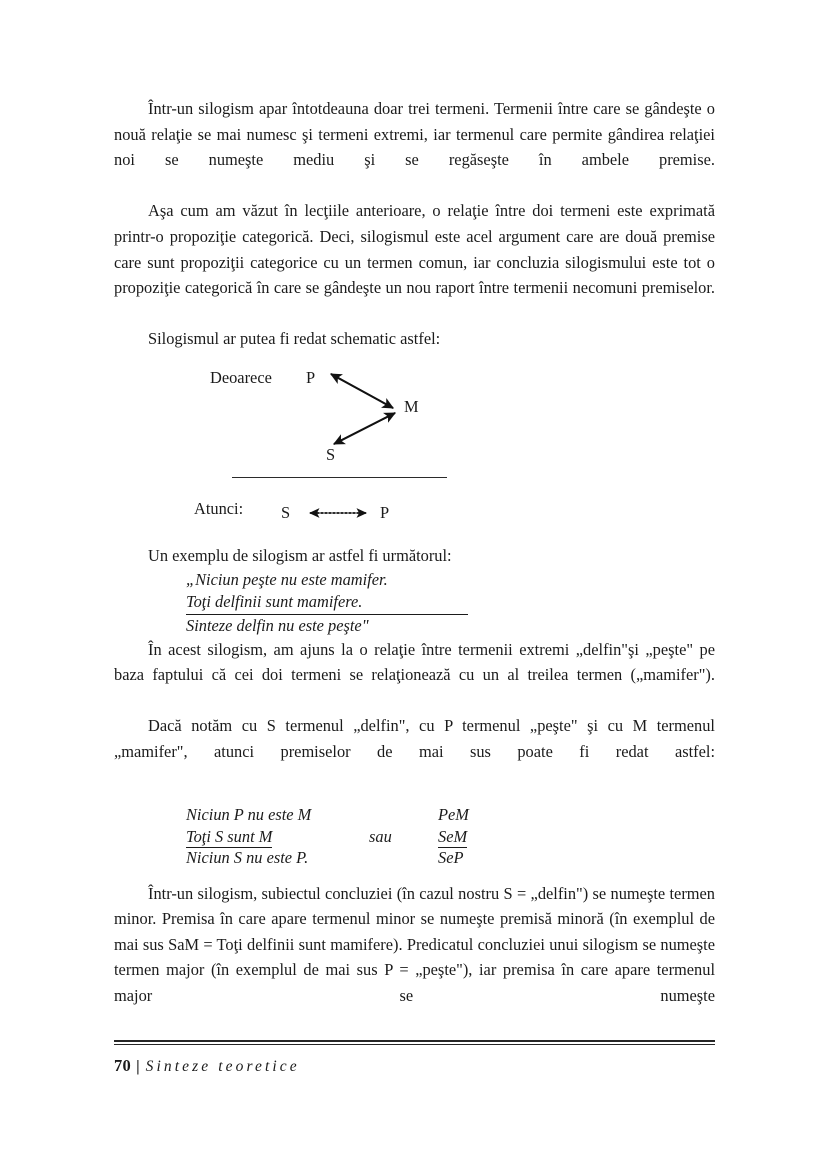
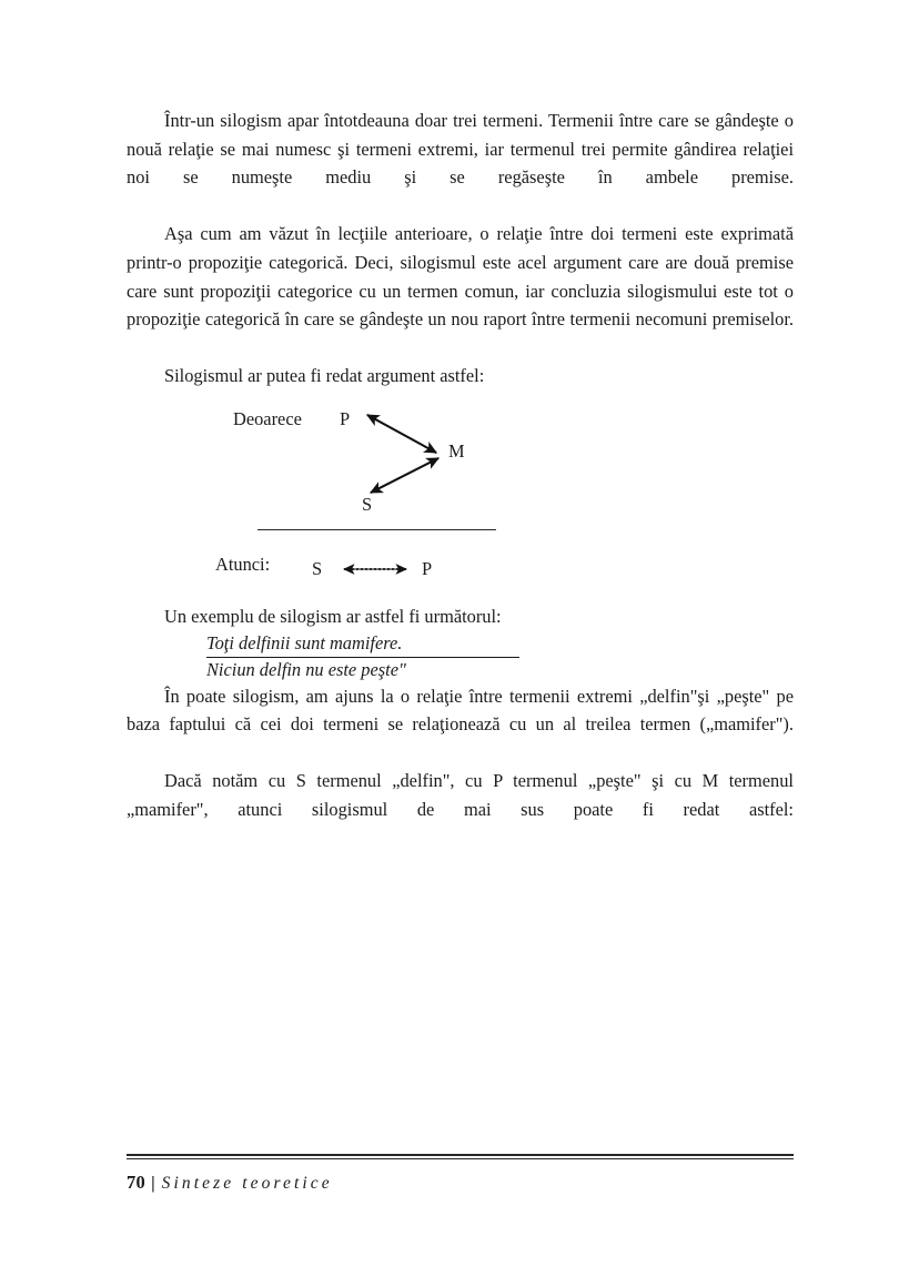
- Într-un silogism apar întotdeauna doar trei termeni. Termenii între care se gândeşte o nouă relaţie se mai numesc şi termeni extremi, iar termenul care permite gândirea relaţiei noi se numeşte mediu şi se regăseşte în ambele premise.
+ Într-un silogism apar întotdeauna doar trei termeni. Termenii între care se gândeşte o nouă relaţie se mai numesc şi termeni extremi, iar termenul trei permite gândirea relaţiei noi se numeşte mediu şi se regăseşte în ambele premise.
  Aşa cum am văzut în lecţiile anterioare, o relaţie între doi termeni este exprimată printr-o propoziţie categorică. Deci, silogismul este acel argument care are două premise care sunt propoziţii categorice cu un termen comun, iar concluzia silogismului este tot o propoziţie categorică în care se gândeşte un nou raport între termenii necomuni premiselor.
- Silogismul ar putea fi redat schematic astfel:
+ Silogismul ar putea fi redat argument astfel:
  Deoarece
  P
  M
  S
  Atunci:
  S
  P
  Un exemplu de silogism ar astfel fi următorul:
- „Niciun peşte nu este mamifer.
  Toţi delfinii sunt mamifere.
- Sinteze delfin nu este peşte"
+ Niciun delfin nu este peşte"
- În acest silogism, am ajuns la o relaţie între termenii extremi „delfin"şi „peşte" pe baza faptului că cei doi termeni se relaţionează cu un al treilea termen („mamifer").
+ În poate silogism, am ajuns la o relaţie între termenii extremi „delfin"şi „peşte" pe baza faptului că cei doi termeni se relaţionează cu un al treilea termen („mamifer").
- Dacă notăm cu S termenul „delfin", cu P termenul „peşte" şi cu M termenul „mamifer", atunci premiselor de mai sus poate fi redat astfel:
+ Dacă notăm cu S termenul „delfin", cu P termenul „peşte" şi cu M termenul „mamifer", atunci silogismul de mai sus poate fi redat astfel:
- Niciun P nu este M
- PeM
- Toţi S sunt M
- sau
- SeM
- Niciun S nu este P.
- SeP
- Într-un silogism, subiectul concluziei (în cazul nostru S = „delfin") se numeşte termen minor. Premisa în care apare termenul minor se numeşte premisă minoră (în exemplul de mai sus SaM = Toţi delfinii sunt mamifere). Predicatul concluziei unui silogism se numeşte termen major (în exemplul de mai sus P = „peşte"), iar premisa în care apare termenul major se numeşte
  70 | Sinteze teoretice
